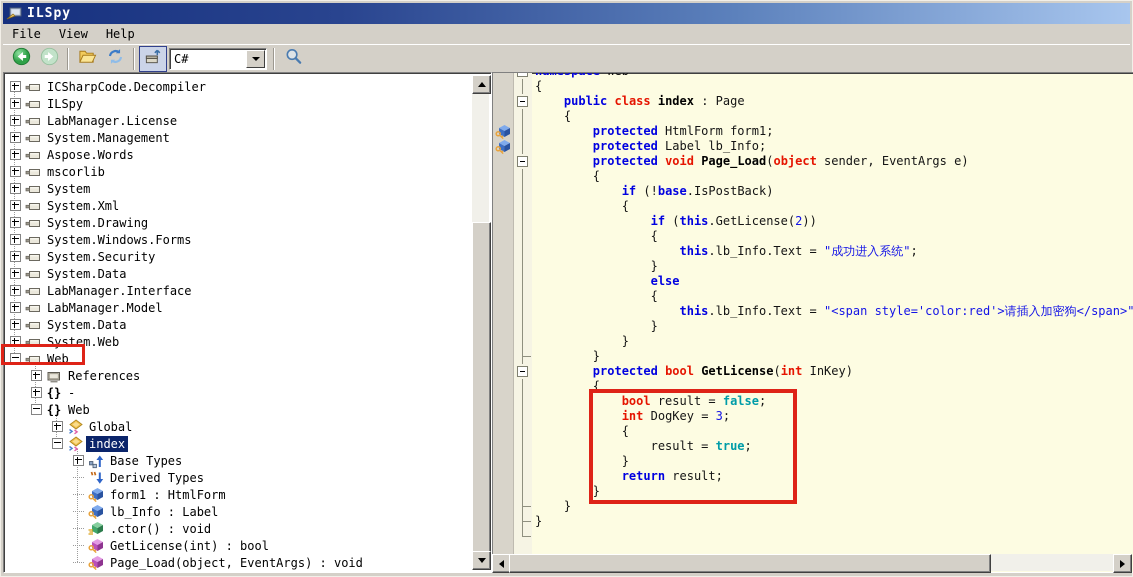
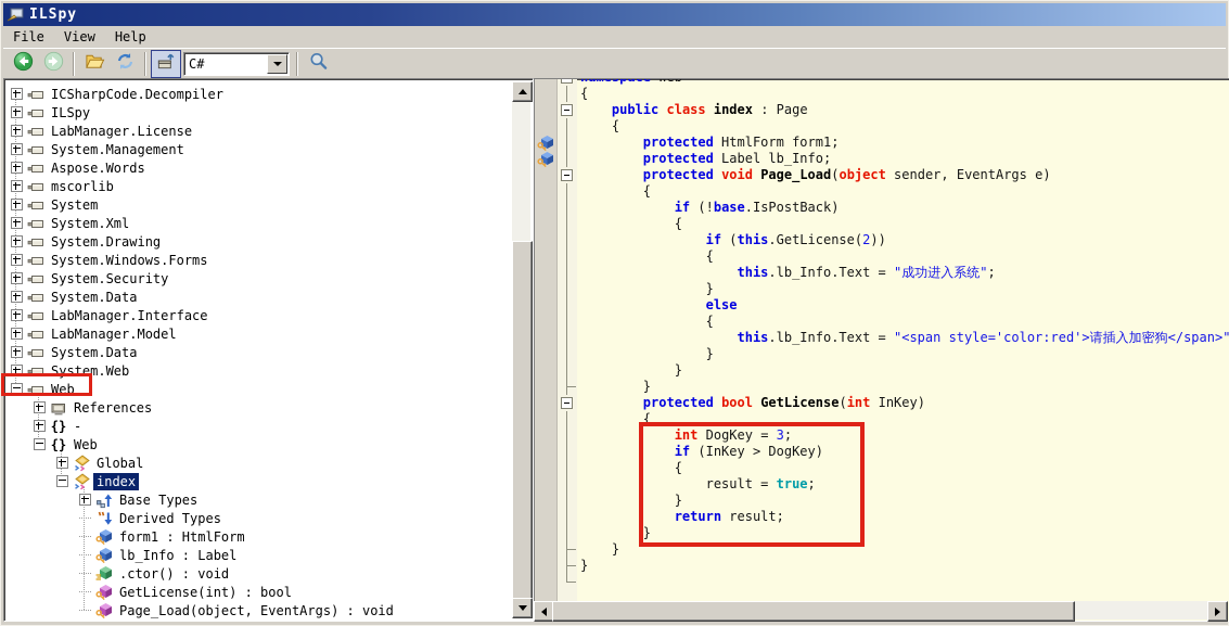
  ILSpy
  File
  View
  Help
  C#
  ICSharpCode.Decompiler
  ILSpy
  LabManager.License
  System.Management
  Aspose.Words
  mscorlib
  System
  System.Xml
  System.Drawing
  System.Windows.Forms
  System.Security
  System.Data
  LabManager.Interface
  LabManager.Model
  System.Data
  System.Web
  Web
  References
  {}
  -
  {}
  Web
  Global
  index
  Base Types
  Derived Types
  form1 : HtmlForm
  lb_Info : Label
  .ctor() : void
  GetLicense(int) : bool
  Page_Load(object, EventArgs) : void
  {
  public class index : Page
  {
  protected HtmlForm form1;
  protected Label lb_Info;
  protected void Page_Load(object sender, EventArgs e)
  {
  if (!base.IsPostBack)
  {
  if (this.GetLicense(2))
  {
  this.lb_Info.Text = "成功进入系统";
  }
  else
  {
  this.lb_Info.Text = "<span style='color:red'>请插入加密狗</span>"
  }
  }
  }
  protected bool GetLicense(int InKey)
  {
- bool result = false;
  int DogKey = 3;
+ if (InKey > DogKey)
  {
  result = true;
  }
  return result;
  }
  }
  }
